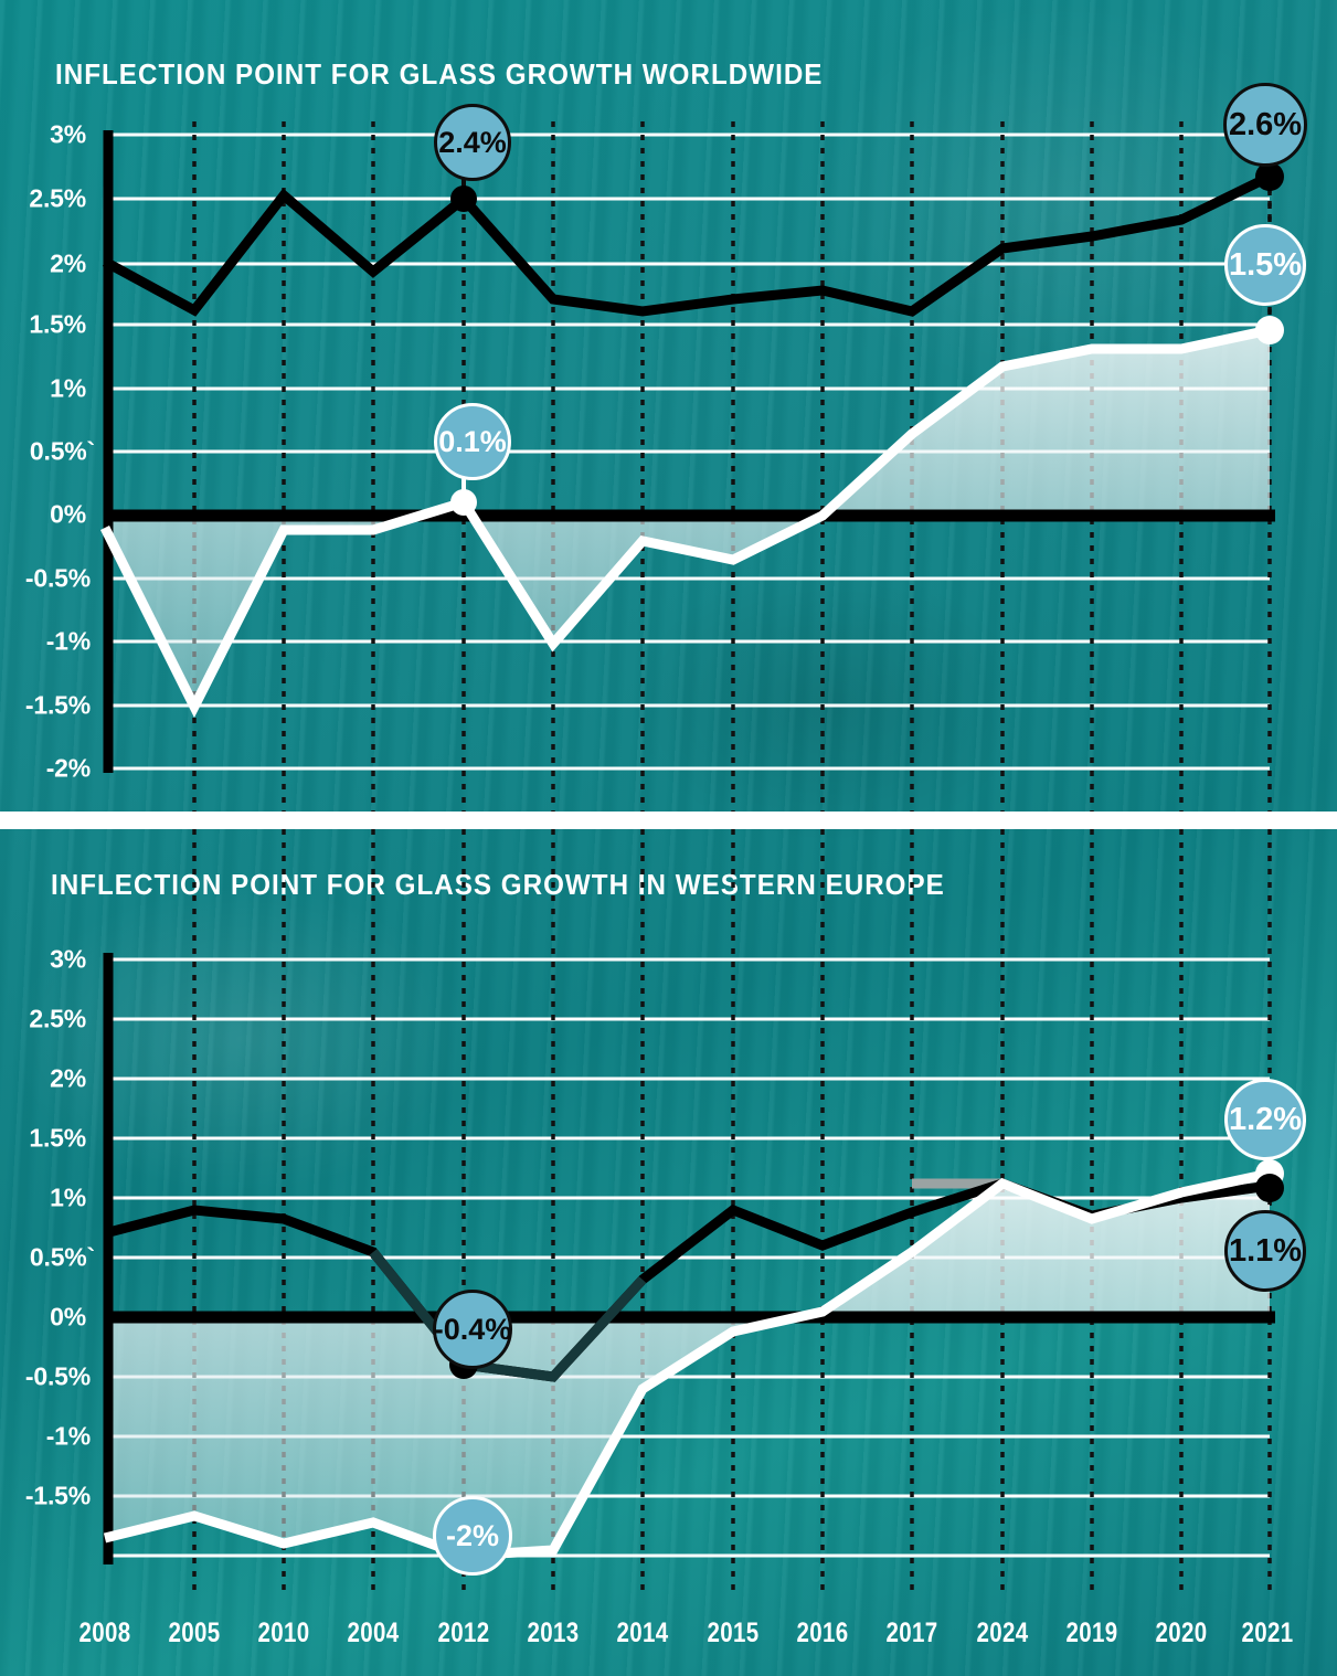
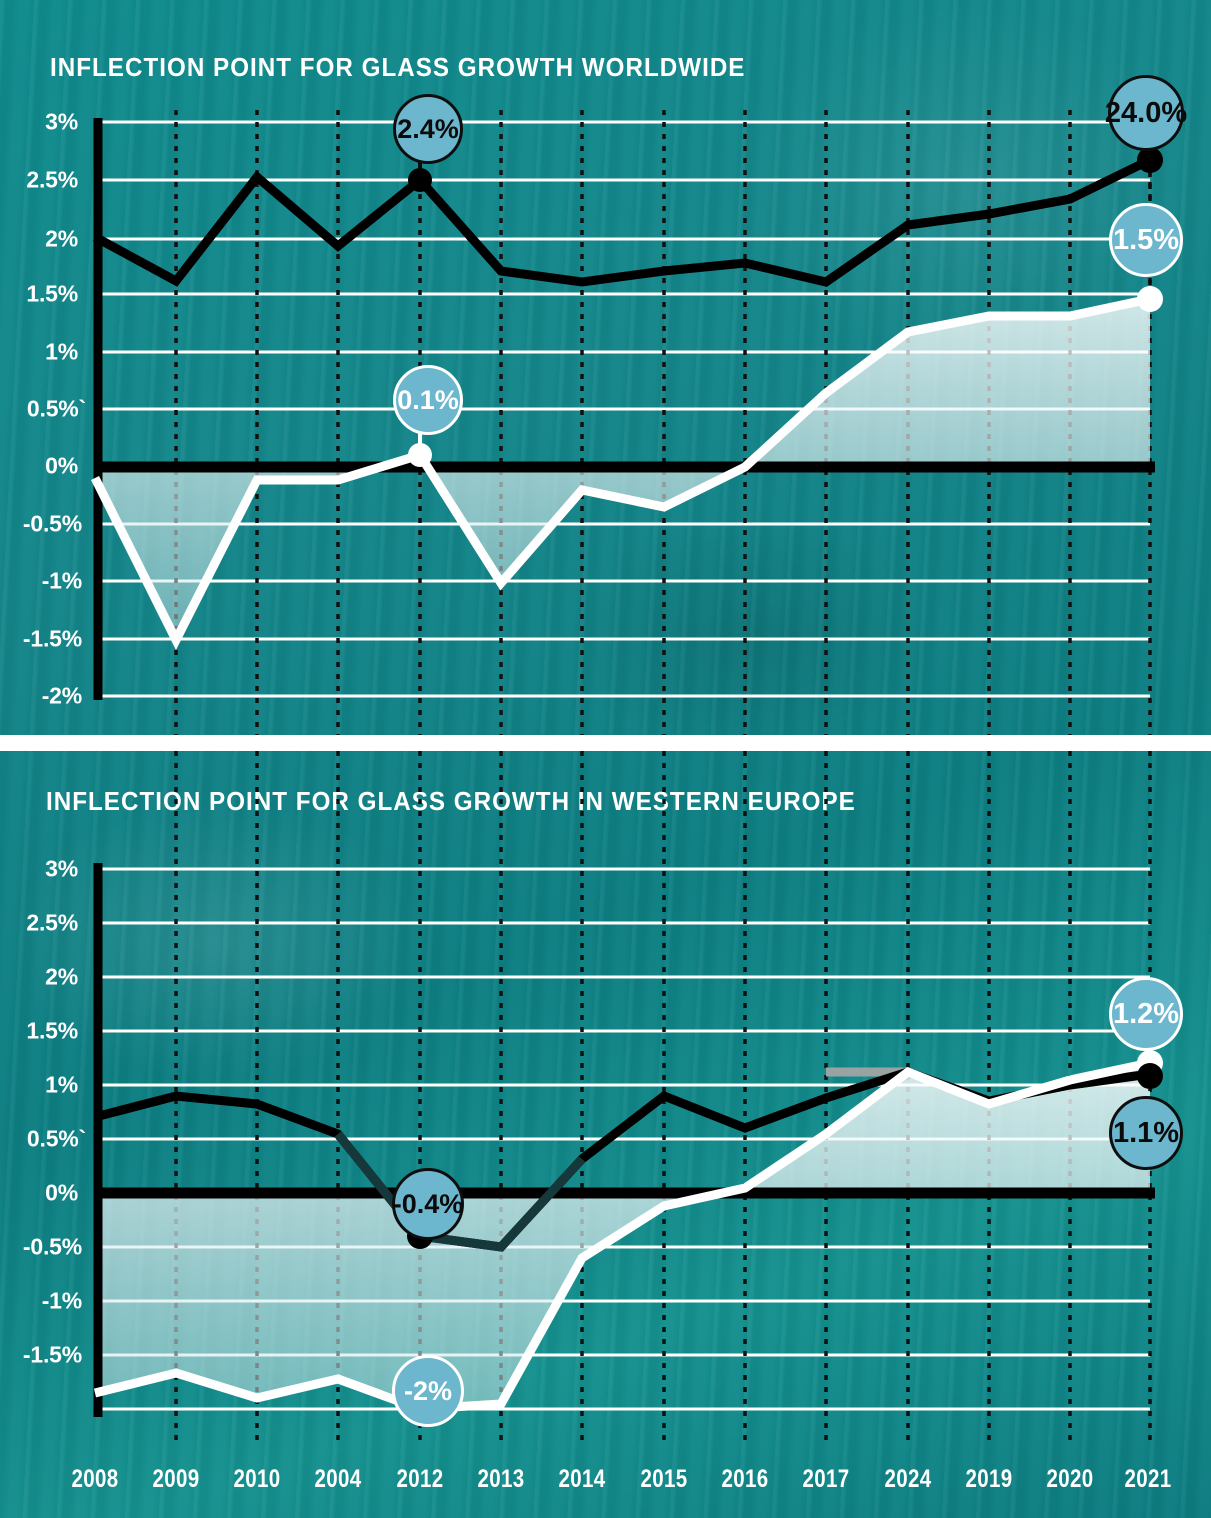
  INFLECTION POINT FOR GLASS GROWTH WORLDWIDE
  3%
  2.5%
  2%
  1.5%
  1%
  0.5%`
  0%
  -0.5%
  -1%
  -1.5%
  -2%
  2.4%
  0.1%
- 2.6%
+ 24.0%
  1.5%
  INFLECTION POINT FOR GLAS GRWTHN WESTERN EUROPE
  3%
  2.5%
  2%
  1.5%
  1%
  0.5%`
  0%
  -0.5%
  -1%
  -1.5%
  -0.4%
  -2%
  1.2%
  1.1%
  2008
- 2005
+ 2009
  2010
  2004
  2012
  2013
  2014
  2015
  2016
  2017
  2024
  2019
  2020
  2021
